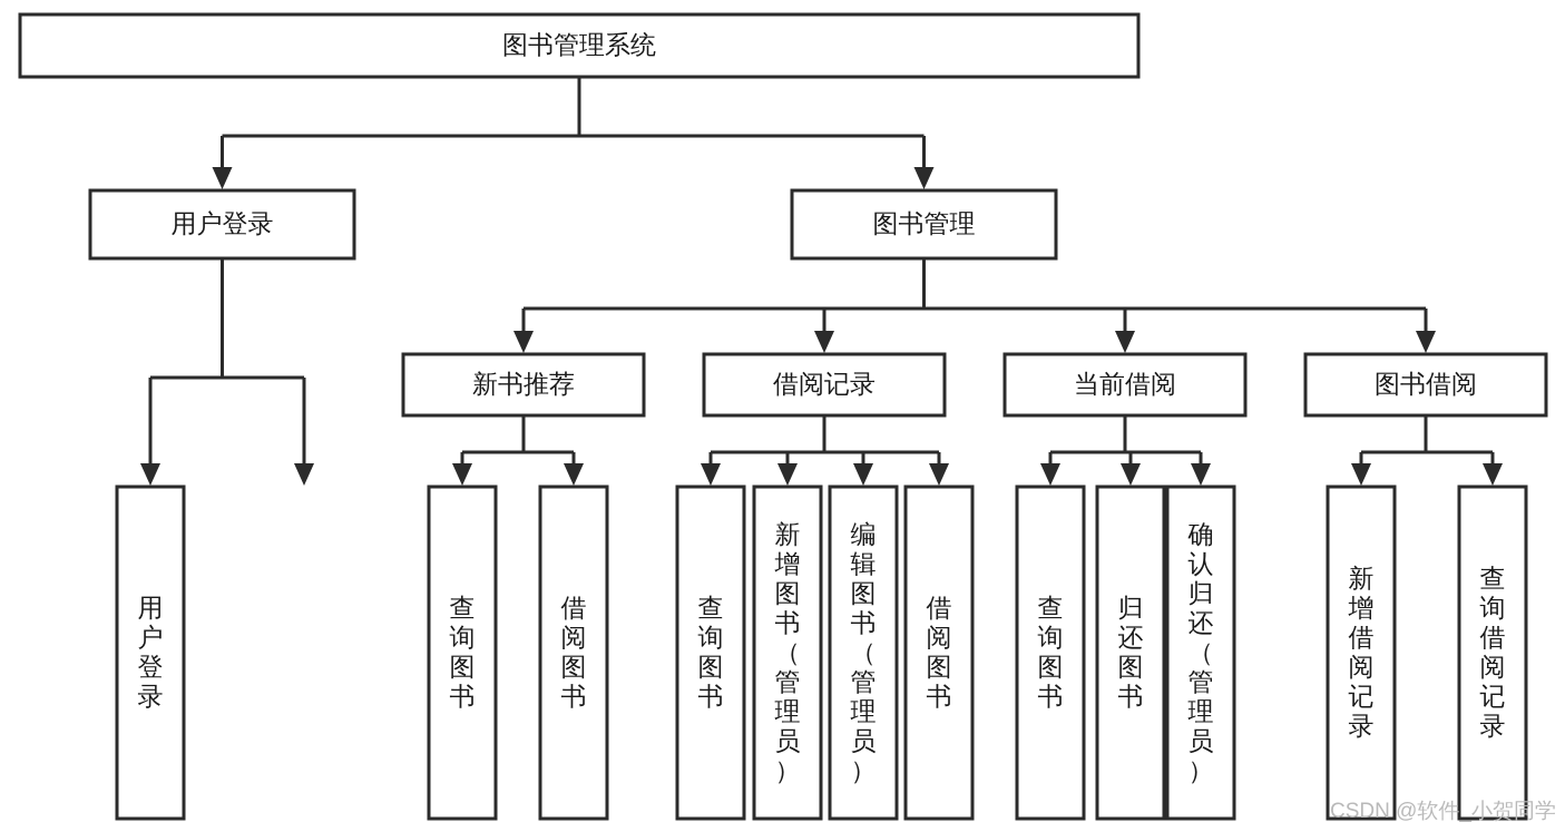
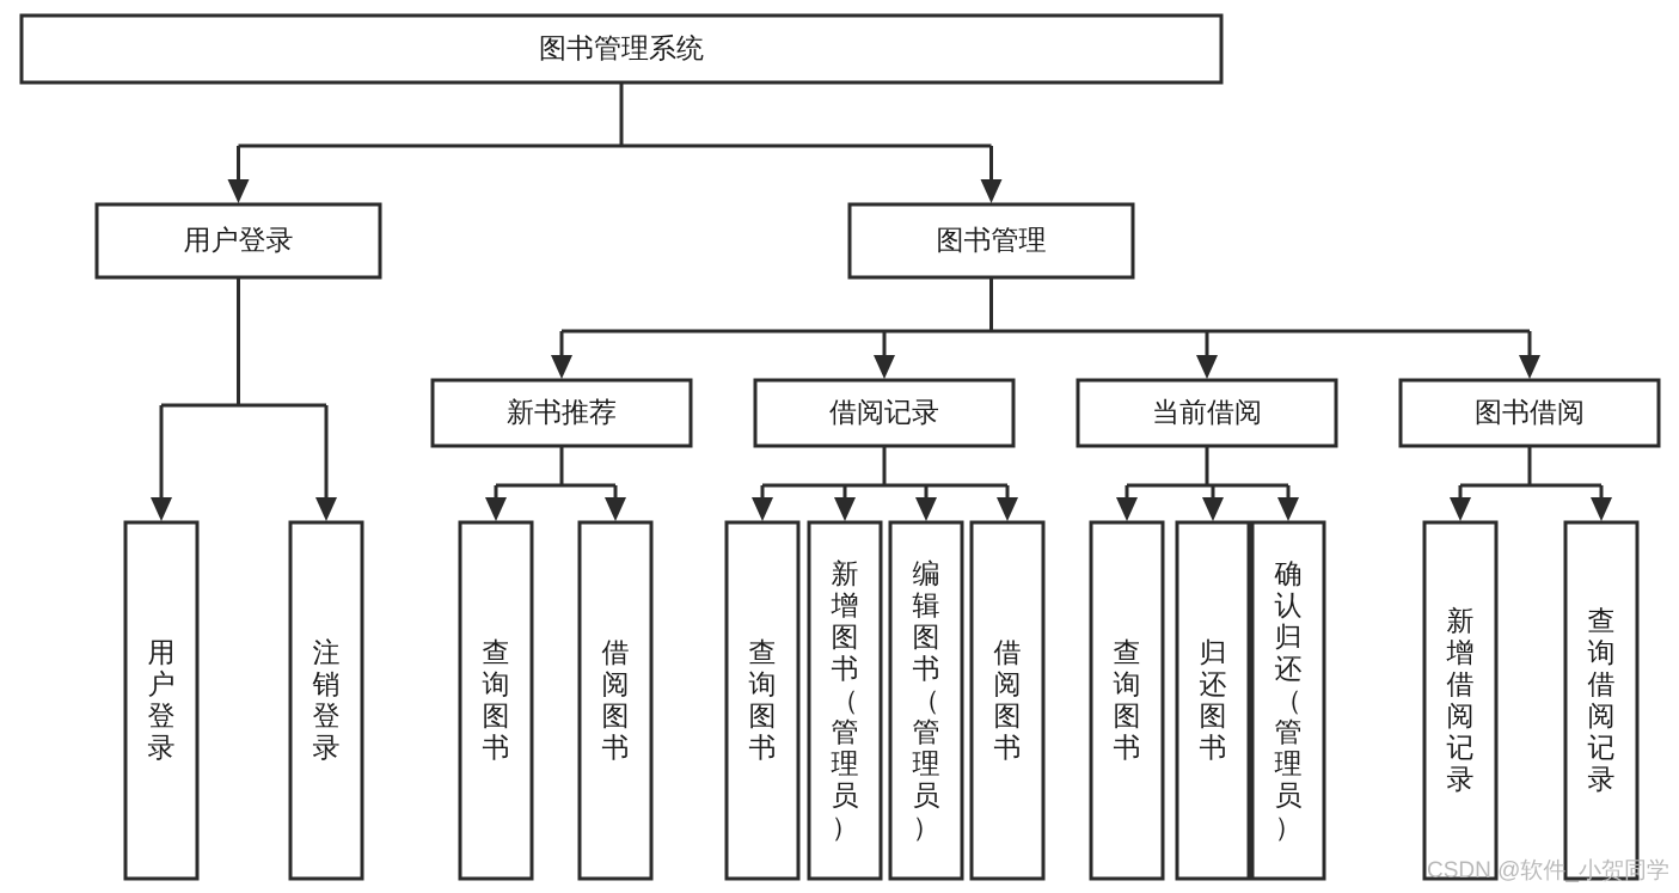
  图书管理系统
  用户登录
  图书管理
  新书推荐
  借阅记录
  当前借阅
  图书借阅
  用户登录
+ 注销登录
  查询图书
  借阅图书
  查询图书
  新增图书（管理员）
  编辑图书（管理员）
  借阅图书
  查询图书
  归还图书
  确认归还（管理员）
  新增借阅记录
  查询借阅记录
  CSDN @软件_小贺同学
